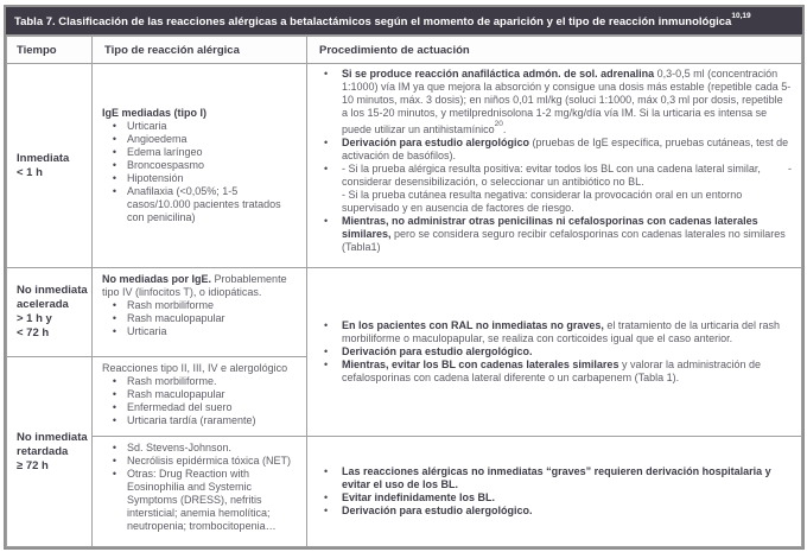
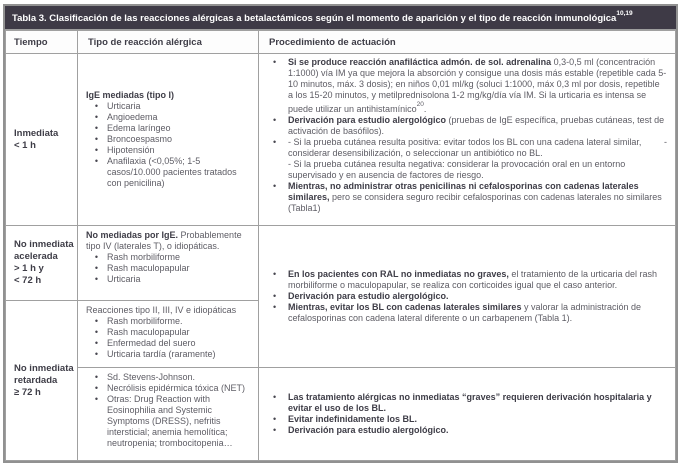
- Tabla 7. Clasificación de las reacciones alérgicas a betalactámicos según el momento de aparición y el tipo de reacción inmunológica
+ Tabla 3. Clasificación de las reacciones alérgicas a betalactámicos según el momento de aparición y el tipo de reacción inmunológica
  Tiempo	Tipo de reacción alérgica	Procedimiento de actuación
- Inmediata < 1 h	IgE mediadas (tipo I) Urticaria Angioedema Edema laríngeo Broncoespasmo Hipotensión Anafilaxia (<0,05%; 1-5 casos/10.000 pacientes tratados con penicilina)	Si se produce reacción anafiláctica admón. de sol. adrenalina 0,3-0,5 ml (concentración 1:1000) vía IM ya que mejora la absorción y consigue una dosis más estable (repetible cada 5-10 minutos, máx. 3 dosis); en niños 0,01 ml/kg (soluci 1:1000, máx 0,3 ml por dosis, repetible a los 15-20 minutos, y metilprednisolona 1-2 mg/kg/día vía IM. Si la urticaria es intensa se puede utilizar un antihistamínico . Derivación para estudio alergológico (pruebas de IgE específica, pruebas cutáneas, test de activación de basófilos). -- Si la prueba alérgica resulta positiva: evitar todos los BL con una cadena lateral similar, considerar desensibilización, o seleccionar un antibiótico no BL. - Si la prueba cutánea resulta negativa: considerar la provocación oral en un entorno supervisado y en ausencia de factores de riesgo. Mientras, no administrar otras penicilinas ni cefalosporinas con cadenas laterales similares, pero se considera seguro recibir cefalosporinas con cadenas laterales no similares (Tabla1)
+ Inmediata < 1 h	IgE mediadas (tipo I) Urticaria Angioedema Edema laríngeo Broncoespasmo Hipotensión Anafilaxia (<0,05%; 1-5 casos/10.000 pacientes tratados con penicilina)	Si se produce reacción anafiláctica admón. de sol. adrenalina 0,3-0,5 ml (concentración 1:1000) vía IM ya que mejora la absorción y consigue una dosis más estable (repetible cada 5-10 minutos, máx. 3 dosis); en niños 0,01 ml/kg (soluci 1:1000, máx 0,3 ml por dosis, repetible a los 15-20 minutos, y metilprednisolona 1-2 mg/kg/día vía IM. Si la urticaria es intensa se puede utilizar un antihistamínico . Derivación para estudio alergológico (pruebas de IgE específica, pruebas cutáneas, test de activación de basófilos). -- Si la prueba cutánea resulta positiva: evitar todos los BL con una cadena lateral similar, considerar desensibilización, o seleccionar un antibiótico no BL. - Si la prueba cutánea resulta negativa: considerar la provocación oral en un entorno supervisado y en ausencia de factores de riesgo. Mientras, no administrar otras penicilinas ni cefalosporinas con cadenas laterales similares, pero se considera seguro recibir cefalosporinas con cadenas laterales no similares (Tabla1)
- No inmediata acelerada > 1 h y < 72 h	No mediadas por IgE. Probablemente tipo IV (linfocitos T), o idiopáticas. Rash morbiliforme Rash maculopapular Urticaria	En los pacientes con RAL no inmediatas no graves, el tratamiento de la urticaria del rash morbiliforme o maculopapular, se realiza con corticoides igual que el caso anterior. Derivación para estudio alergológico. Mientras, evitar los BL con cadenas laterales similares y valorar la administración de cefalosporinas con cadena lateral diferente o un carbapenem (Tabla 1).
+ No inmediata acelerada > 1 h y < 72 h	No mediadas por IgE. Probablemente tipo IV (laterales T), o idiopáticas. Rash morbiliforme Rash maculopapular Urticaria	En los pacientes con RAL no inmediatas no graves, el tratamiento de la urticaria del rash morbiliforme o maculopapular, se realiza con corticoides igual que el caso anterior. Derivación para estudio alergológico. Mientras, evitar los BL con cadenas laterales similares y valorar la administración de cefalosporinas con cadena lateral diferente o un carbapenem (Tabla 1).
- No inmediata retardada ≥ 72 h	Reacciones tipo II, III, IV e alergológico Rash morbiliforme. Rash maculopapular Enfermedad del suero Urticaria tardía (raramente)
+ No inmediata retardada ≥ 72 h	Reacciones tipo II, III, IV e idiopáticas Rash morbiliforme. Rash maculopapular Enfermedad del suero Urticaria tardía (raramente)
- Sd. Stevens-Johnson. Necrólisis epidérmica tóxica (NET) Otras: Drug Reaction with Eosinophilia and Systemic Symptoms (DRESS), nefritis intersticial; anemia hemolítica; neutropenia; trombocitopenia…	Las reacciones alérgicas no inmediatas “graves” requieren derivación hospitalaria y evitar el uso de los BL. Evitar indefinidamente los BL. Derivación para estudio alergológico.
+ Sd. Stevens-Johnson. Necrólisis epidérmica tóxica (NET) Otras: Drug Reaction with Eosinophilia and Systemic Symptoms (DRESS), nefritis intersticial; anemia hemolítica; neutropenia; trombocitopenia…	Las tratamiento alérgicas no inmediatas “graves” requieren derivación hospitalaria y evitar el uso de los BL. Evitar indefinidamente los BL. Derivación para estudio alergológico.
